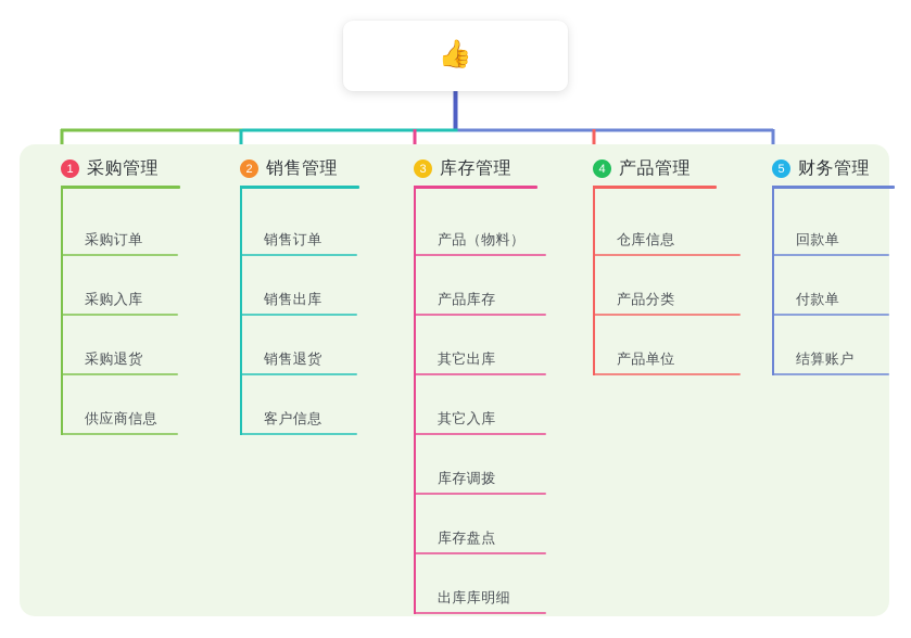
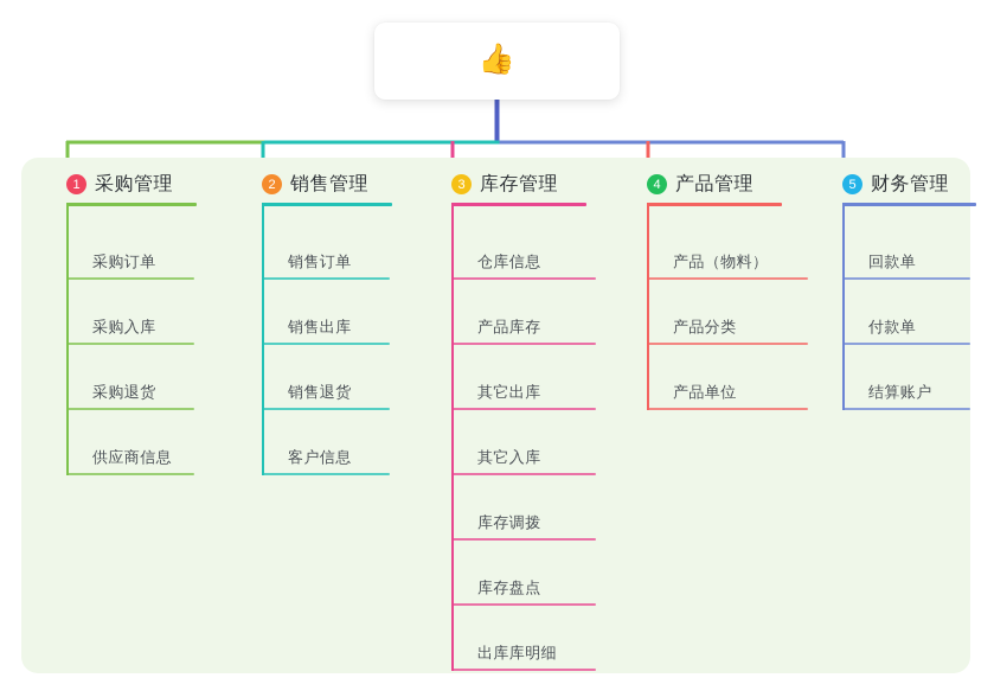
  👍
  1
  采购管理
  采购订单
  采购入库
  采购退货
  供应商信息
  2
  销售管理
  销售订单
  销售出库
  销售退货
  客户信息
  3
  库存管理
- 产品（物料）
+ 仓库信息
  产品库存
  其它出库
  其它入库
  库存调拨
  库存盘点
  出库库明细
  4
  产品管理
- 仓库信息
+ 产品（物料）
  产品分类
  产品单位
  5
  财务管理
  回款单
  付款单
  结算账户
